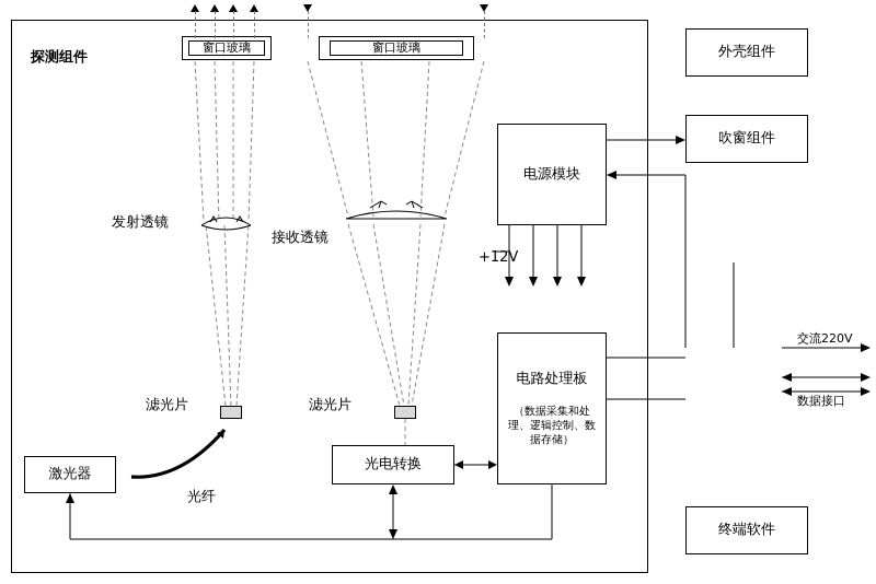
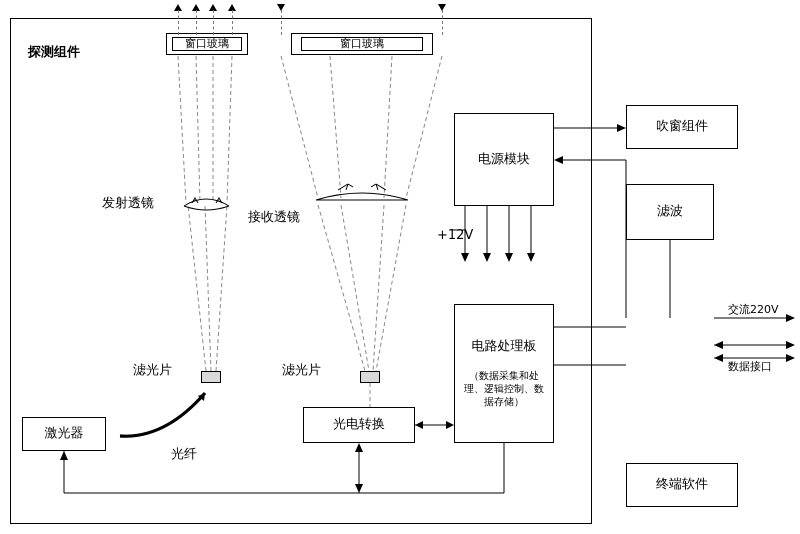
  探测组件
  窗口玻璃
  窗口玻璃
  发射透镜
  接收透镜
  滤光片
  滤光片
  光纤
  激光器
  光电转换
  电路处理板
  （数据采集和处理、逻辑控制、数据存储）
  电源模块
  +12V
- 外壳组件
  吹窗组件
+ 滤波
  终端软件
  交流220V
  数据接口
